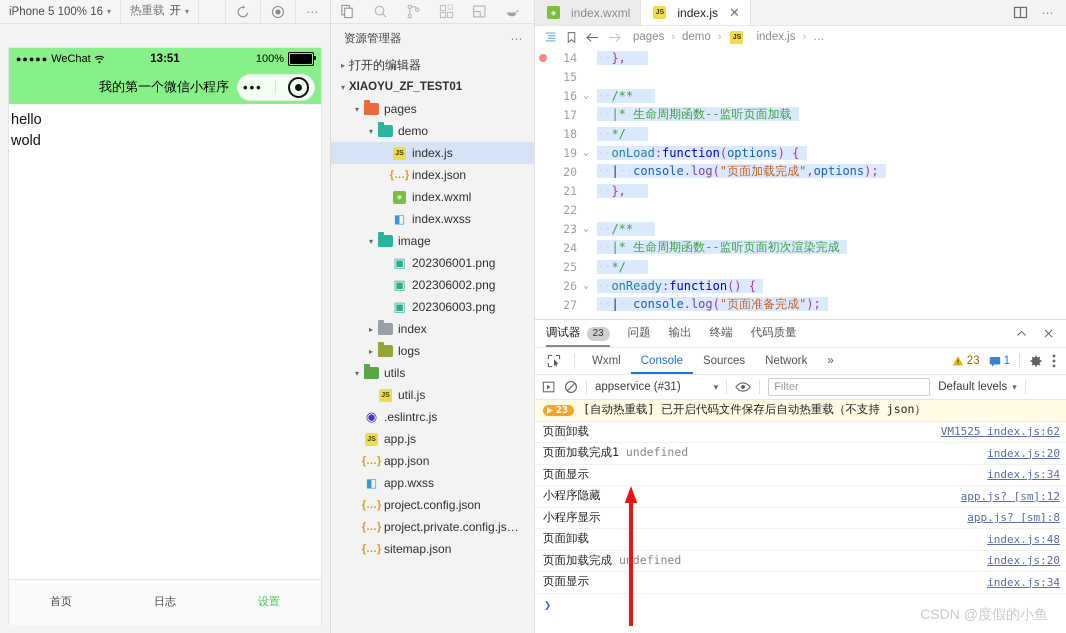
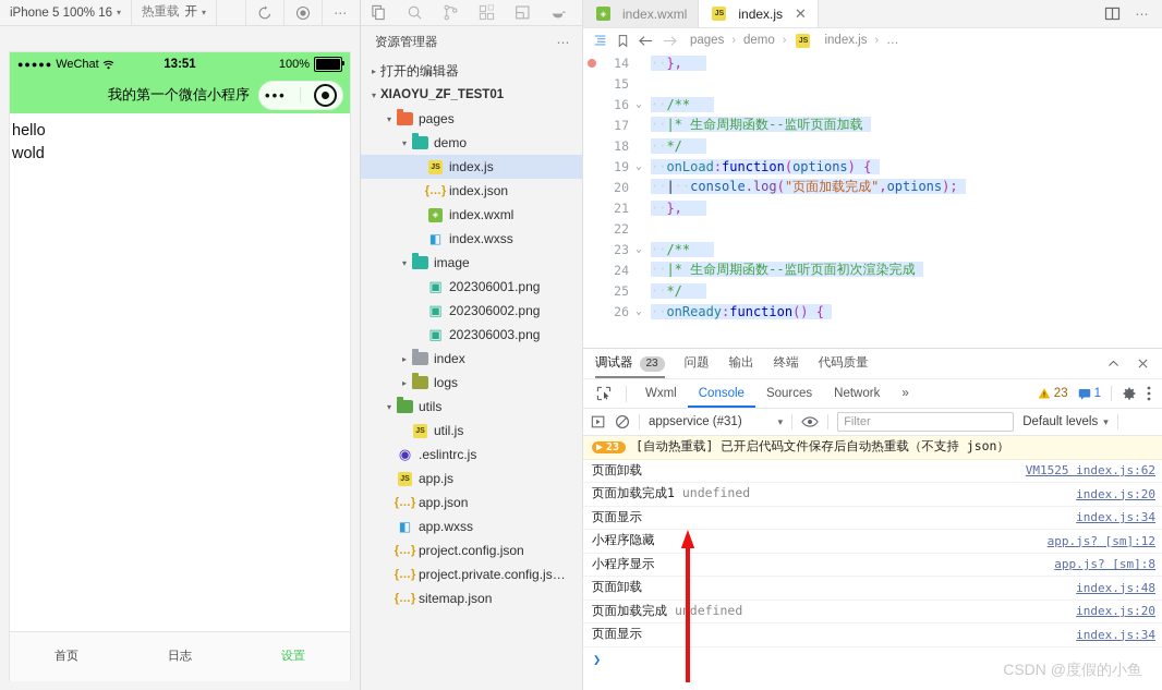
  iPhone 5 100% 16
  ▾
  热重载
  开
  ▾
  ⋯
  ●●●●●
  WeChat
  13:51
  100%
  我的第一个微信小程序
  •••
  hello
  wold
  首页
  日志
  设置
  资源管理器
  ⋯
  ▸
  打开的编辑器
  ▾
  XIAOYU_ZF_TEST01
  ▾
  pages
  ▾
  demo
  index.js
  {…}
  index.json
  index.wxml
  ◧
  index.wxss
  ▾
  image
  ▣
  202306001.png
  ▣
  202306002.png
  ▣
  202306003.png
  ▸
  index
  ▸
  logs
  ▾
  utils
  util.js
  ◉
  .eslintrc.js
  app.js
  {…}
  app.json
  ◧
  app.wxss
  {…}
  project.config.json
  {…}
  project.private.config.js…
  {…}
  sitemap.json
  index.wxml
  index.js
  ✕
  ⋯
  pages
  ›
  demo
  ›
  index.js
  ›
  …
  14
  ··},
  15
  16
  ⌄
  ··/**
  17
  ··|* 生命周期函数--监听页面加载
  18
  ··*/
  19
  ⌄
  ··onLoad:function(options) {
  20
  ··|··console.log("页面加载完成",options);
  21
  ··},
  22
  23
  ⌄
  ··/**
  24
  ··|* 生命周期函数--监听页面初次渲染完成
  25
  ··*/
  26
  ⌄
  ··onReady:function() {
- 27
- ··|··console.log("页面准备完成");
  调试器
  23
  问题
  输出
  终端
  代码质量
  Wxml
  Console
  Sources
  Network
  »
  23
  1
  appservice (#31)
  ▾
  Filter
  Default levels
  ▾
  ▶
  23
  [自动热重载] 已开启代码文件保存后自动热重载（不支持 json）
  页面卸载
  VM1525 index.js:62
  页面加载完成1 undefined
  index.js:20
  页面显示
  index.js:34
  小程序隐藏
  app.js? [sm]:12
  小程序显示
  app.js? [sm]:8
  页面卸载
  index.js:48
  页面加载完成 udefined
  index.js:20
  页面显示
  index.js:34
  ❯
  CSDN @度假的小鱼
